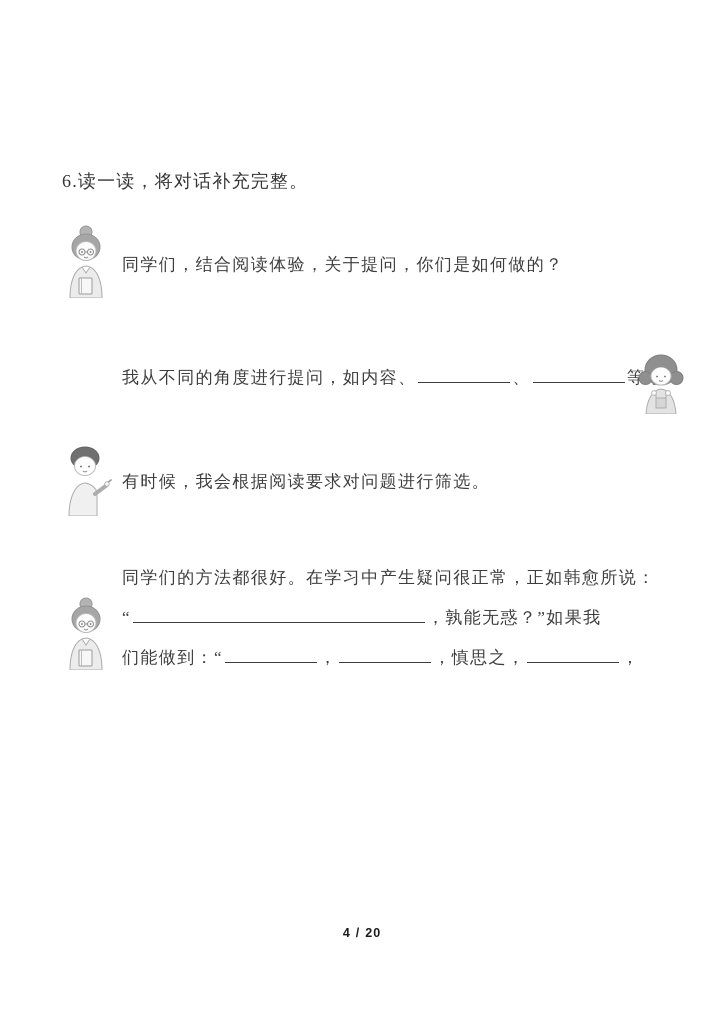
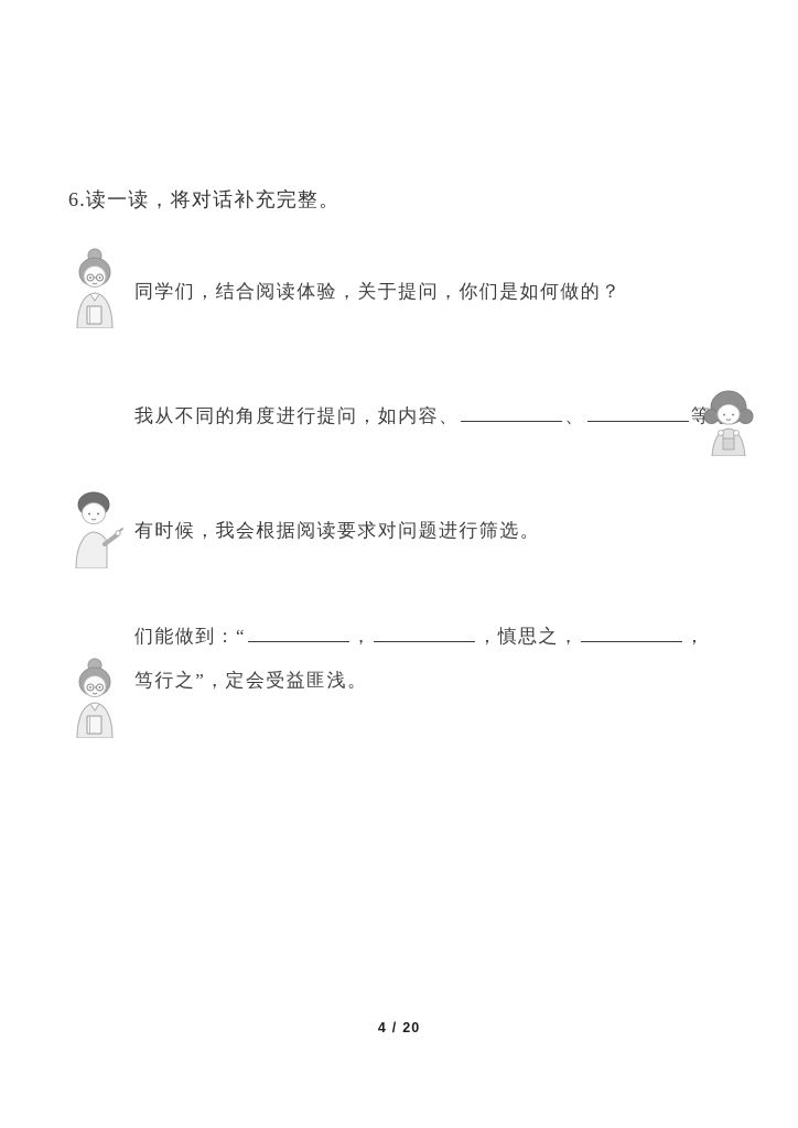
  6.读一读，将对话补充完整。
  同学们，结合阅读体验，关于提问，你们是如何做的？
  我从不同的角度进行提问，如内容、 、 等
  有时候，我会根据阅读要求对问题进行筛选。
- 同学们的方法都很好。在学习中产生疑问很正常，正如韩愈所说：
- “ ，孰能无惑？”如果我
  们能做到：“ ， ，慎思之， ，
+ 笃行之”，定会受益匪浅。
  4 / 20
